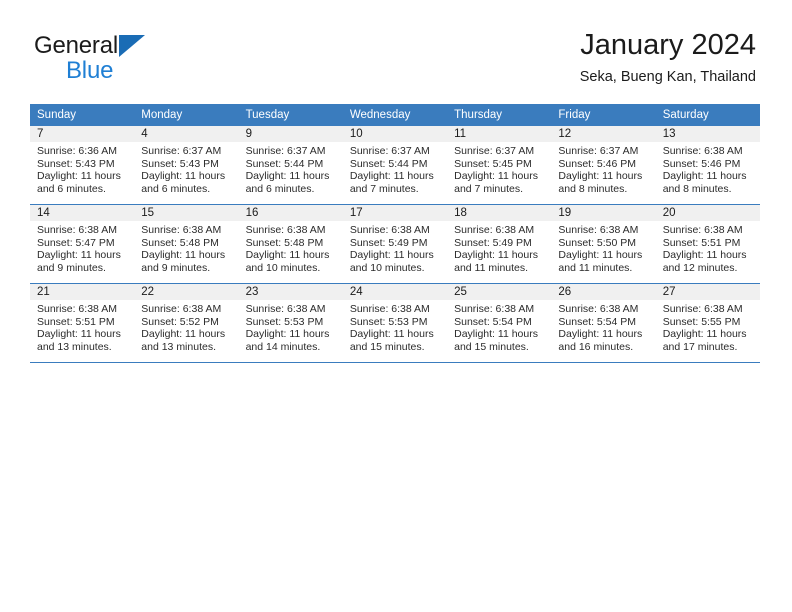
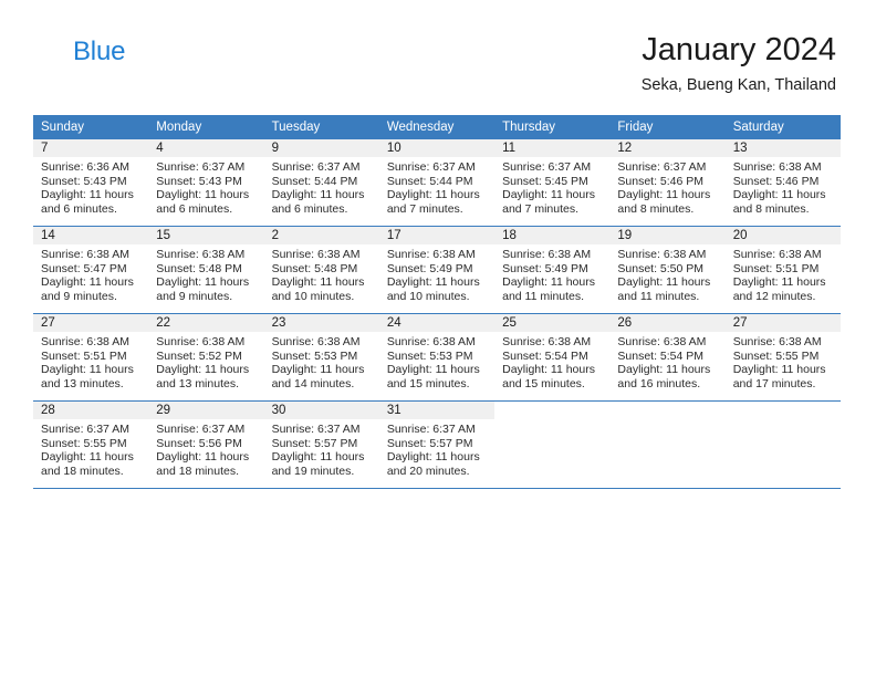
- General
  Blue
  January 2024
  Seka, Bueng Kan, Thailand
  Sunday	Monday	Tuesday	Wednesday	Thursday	Friday	Saturday
  7Sunrise: 6:36 AMSunset: 5:43 PMDaylight: 11 hoursand 6 minutes.	4Sunrise: 6:37 AMSunset: 5:43 PMDaylight: 11 hoursand 6 minutes.	9Sunrise: 6:37 AMSunset: 5:44 PMDaylight: 11 hoursand 6 minutes.	10Sunrise: 6:37 AMSunset: 5:44 PMDaylight: 11 hoursand 7 minutes.	11Sunrise: 6:37 AMSunset: 5:45 PMDaylight: 11 hoursand 7 minutes.	12Sunrise: 6:37 AMSunset: 5:46 PMDaylight: 11 hoursand 8 minutes.	13Sunrise: 6:38 AMSunset: 5:46 PMDaylight: 11 hoursand 8 minutes.
- 14Sunrise: 6:38 AMSunset: 5:47 PMDaylight: 11 hoursand 9 minutes.	15Sunrise: 6:38 AMSunset: 5:48 PMDaylight: 11 hoursand 9 minutes.	16Sunrise: 6:38 AMSunset: 5:48 PMDaylight: 11 hoursand 10 minutes.	17Sunrise: 6:38 AMSunset: 5:49 PMDaylight: 11 hoursand 10 minutes.	18Sunrise: 6:38 AMSunset: 5:49 PMDaylight: 11 hoursand 11 minutes.	19Sunrise: 6:38 AMSunset: 5:50 PMDaylight: 11 hoursand 11 minutes.	20Sunrise: 6:38 AMSunset: 5:51 PMDaylight: 11 hoursand 12 minutes.
+ 14Sunrise: 6:38 AMSunset: 5:47 PMDaylight: 11 hoursand 9 minutes.	15Sunrise: 6:38 AMSunset: 5:48 PMDaylight: 11 hoursand 9 minutes.	2Sunrise: 6:38 AMSunset: 5:48 PMDaylight: 11 hoursand 10 minutes.	17Sunrise: 6:38 AMSunset: 5:49 PMDaylight: 11 hoursand 10 minutes.	18Sunrise: 6:38 AMSunset: 5:49 PMDaylight: 11 hoursand 11 minutes.	19Sunrise: 6:38 AMSunset: 5:50 PMDaylight: 11 hoursand 11 minutes.	20Sunrise: 6:38 AMSunset: 5:51 PMDaylight: 11 hoursand 12 minutes.
- 21Sunrise: 6:38 AMSunset: 5:51 PMDaylight: 11 hoursand 13 minutes.	22Sunrise: 6:38 AMSunset: 5:52 PMDaylight: 11 hoursand 13 minutes.	23Sunrise: 6:38 AMSunset: 5:53 PMDaylight: 11 hoursand 14 minutes.	24Sunrise: 6:38 AMSunset: 5:53 PMDaylight: 11 hoursand 15 minutes.	25Sunrise: 6:38 AMSunset: 5:54 PMDaylight: 11 hoursand 15 minutes.	26Sunrise: 6:38 AMSunset: 5:54 PMDaylight: 11 hoursand 16 minutes.	27Sunrise: 6:38 AMSunset: 5:55 PMDaylight: 11 hoursand 17 minutes.
+ 27Sunrise: 6:38 AMSunset: 5:51 PMDaylight: 11 hoursand 13 minutes.	22Sunrise: 6:38 AMSunset: 5:52 PMDaylight: 11 hoursand 13 minutes.	23Sunrise: 6:38 AMSunset: 5:53 PMDaylight: 11 hoursand 14 minutes.	24Sunrise: 6:38 AMSunset: 5:53 PMDaylight: 11 hoursand 15 minutes.	25Sunrise: 6:38 AMSunset: 5:54 PMDaylight: 11 hoursand 15 minutes.	26Sunrise: 6:38 AMSunset: 5:54 PMDaylight: 11 hoursand 16 minutes.	27Sunrise: 6:38 AMSunset: 5:55 PMDaylight: 11 hoursand 17 minutes.
+ 28Sunrise: 6:37 AMSunset: 5:55 PMDaylight: 11 hoursand 18 minutes.	29Sunrise: 6:37 AMSunset: 5:56 PMDaylight: 11 hoursand 18 minutes.	30Sunrise: 6:37 AMSunset: 5:57 PMDaylight: 11 hoursand 19 minutes.	31Sunrise: 6:37 AMSunset: 5:57 PMDaylight: 11 hoursand 20 minutes.
